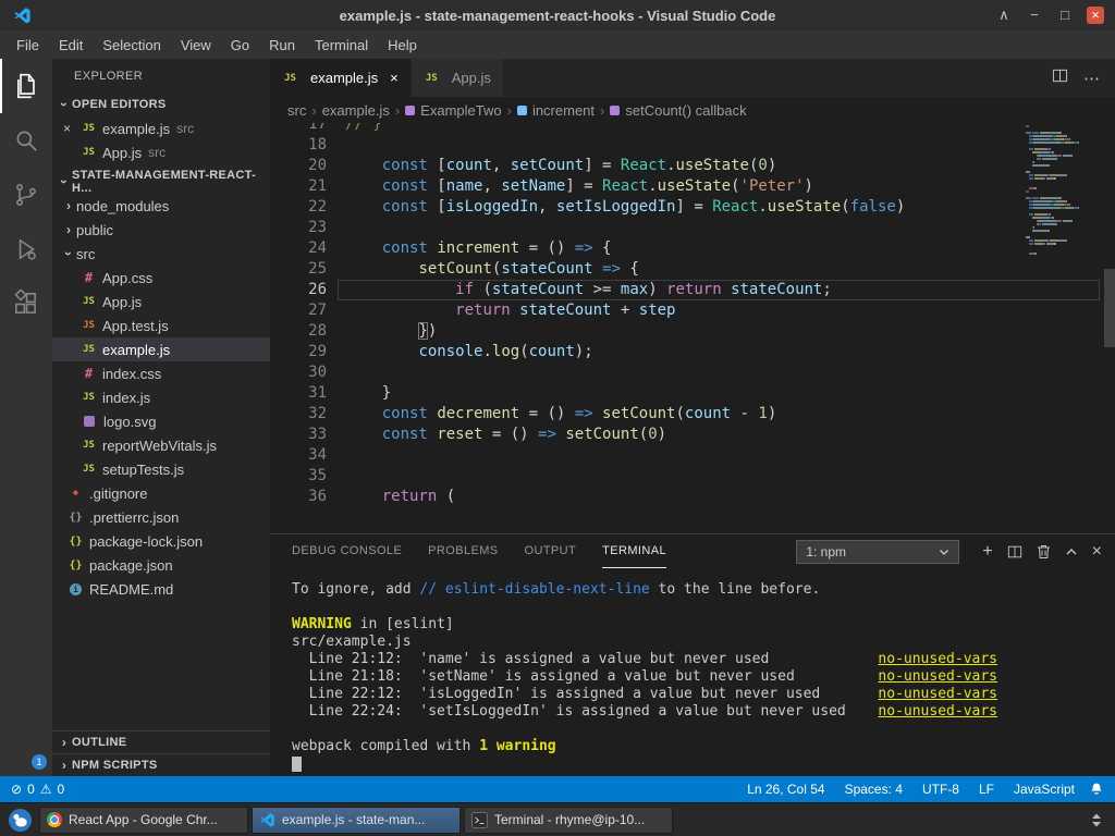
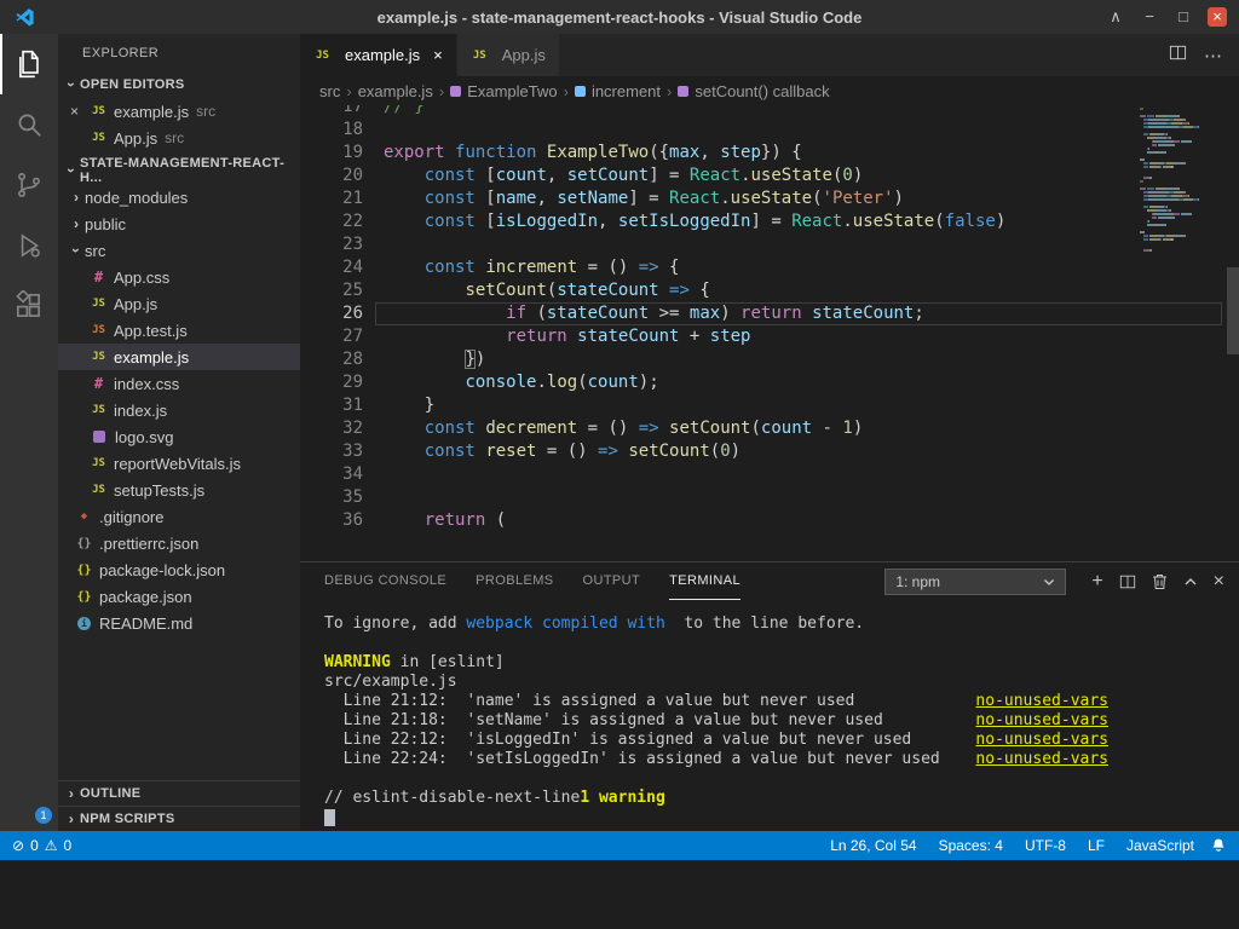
  example.js - state-management-react-hooks - Visual Studio Code
  ∧
  −
  □
  ×
- File
- Edit
- Selection
- View
- Go
- Run
- Terminal
- Help
  1
  EXPLORER
  OPEN EDITORS
  ×
  JS
  example.js
  src
  JS
  App.js
  src
  STATE-MANAGEMENT-REACT-H...
  ›
  node_modules
  ›
  public
  src
  #
  App.css
  JS
  App.js
  JS
  App.test.js
  JS
  example.js
  #
  index.css
  JS
  index.js
  logo.svg
  JS
  reportWebVitals.js
  JS
  setupTests.js
  ◆
  .gitignore
  {}
  .prettierrc.json
  {}
  package-lock.json
  {}
  package.json
  i
  README.md
  ›
  OUTLINE
  ›
  NPM SCRIPTS
  JS
  example.js
  ×
  JS
  App.js
  ⋯
  src
  ›
  example.js
  ›
  ExampleTwo
  ›
  increment
  ›
  setCount() callback
  17
  // }
  18
+ 19
+ export function ExampleTwo({max, step}) {
  20
  const [count, setCount] = React.useState(0)
  21
  const [name, setName] = React.useState('Peter')
  22
  const [isLoggedIn, setIsLoggedIn] = React.useState(false)
  23
  24
  const increment = () => {
  25
  setCount(stateCount => {
  26
  if (stateCount >= max) return stateCount;
  27
  return stateCount + step
  28
  })
  29
  console.log(count);
- 30
  31
  }
  32
  const decrement = () => setCount(count - 1)
  33
  const reset = () => setCount(0)
  34
  35
  36
  return (
  DEBUG CONSOLE
  PROBLEMS
  OUTPUT
  TERMINAL
  1: npm
  +
  ×
  To ignore, add
- // eslint-disable-next-line
+ webpack compiled with
  to the line before.
  WARNING
  in [eslint]
  src/example.js
  Line 21:12: 'name' is assigned a value but never used
  no-unused-vars
  Line 21:18: 'setName' is assigned a value but never used
  no-unused-vars
  Line 22:12: 'isLoggedIn' is assigned a value but never used
  no-unused-vars
  Line 22:24: 'setIsLoggedIn' is assigned a value but never used
  no-unused-vars
- webpack compiled with
+ // eslint-disable-next-line
  1 warning
  ⊘
  0
  ⚠
  0
  Ln 26, Col 54
  Spaces: 4
  UTF-8
  LF
  JavaScript
- React App - Google Chr...
- example.js - state-man...
- Terminal - rhyme@ip-10...
